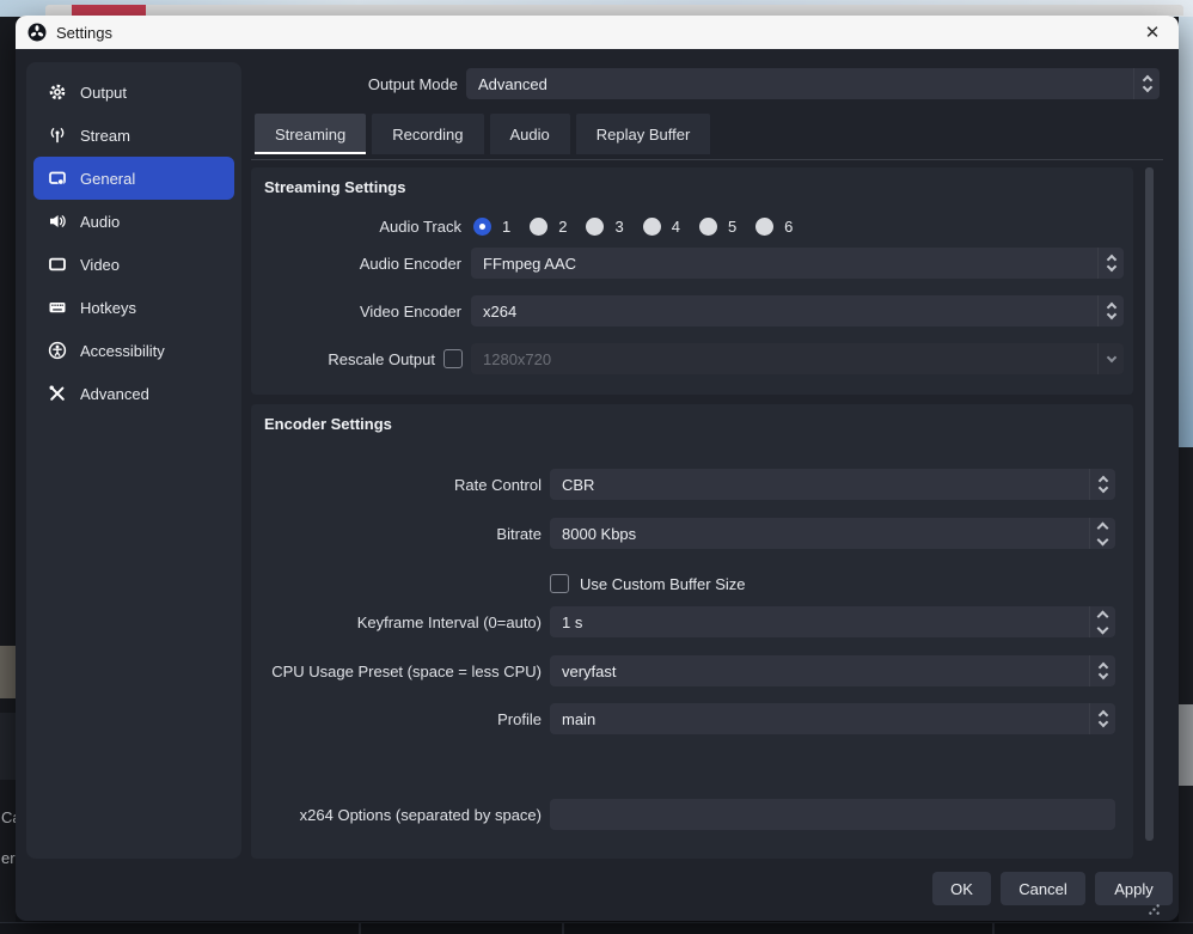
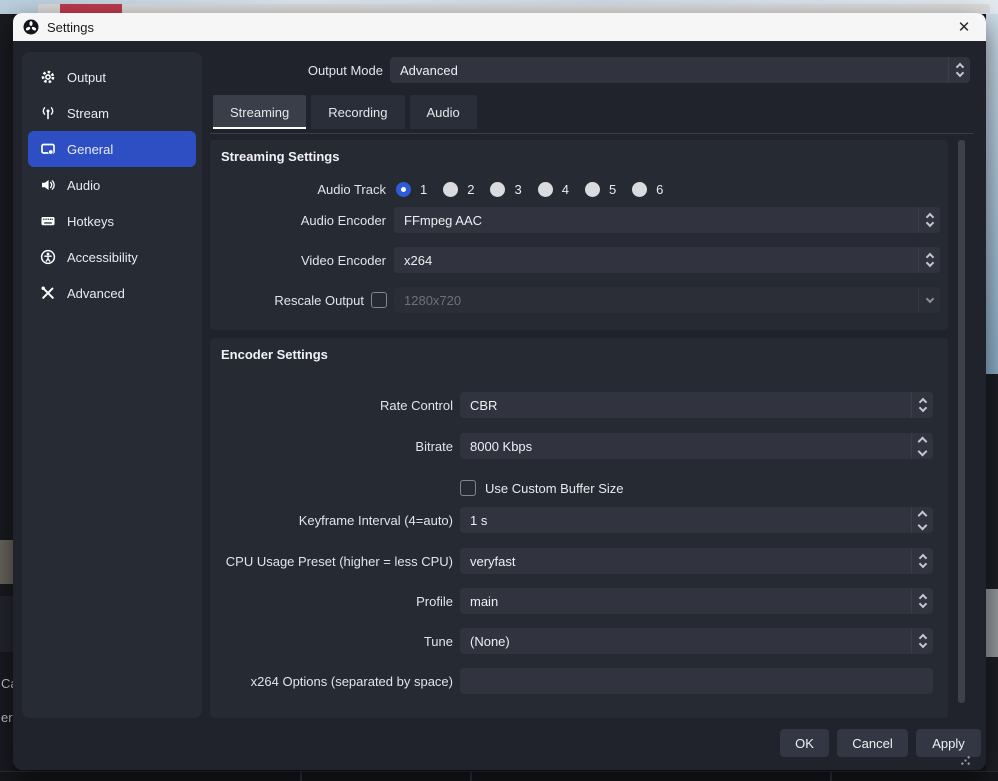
  er
  Settings
  ✕
  Output
  Stream
  General
  Audio
- Video
  Hotkeys
  Accessibility
  Advanced
  Output Mode
  Advanced
  Streaming
  Recording
  Audio
- Replay Buffer
  Streaming Settings
  Audio Track
  1
  2
  3
  4
  5
  6
  Audio Encoder
  FFmpeg AAC
  Video Encoder
  x264
  Rescale Output
  1280x720
  Encoder Settings
  Rate Control
  CBR
  Bitrate
  8000 Kbps
  Use Custom Buffer Size
- Keyframe Interval (0=auto)
+ Keyframe Interval (4=auto)
  1 s
- CPU Usage Preset (space = less CPU)
+ CPU Usage Preset (higher = less CPU)
  veryfast
  Profile
  main
+ Tune
+ (None)
  x264 Options (separated by space)
  OK
  Cancel
  Apply
